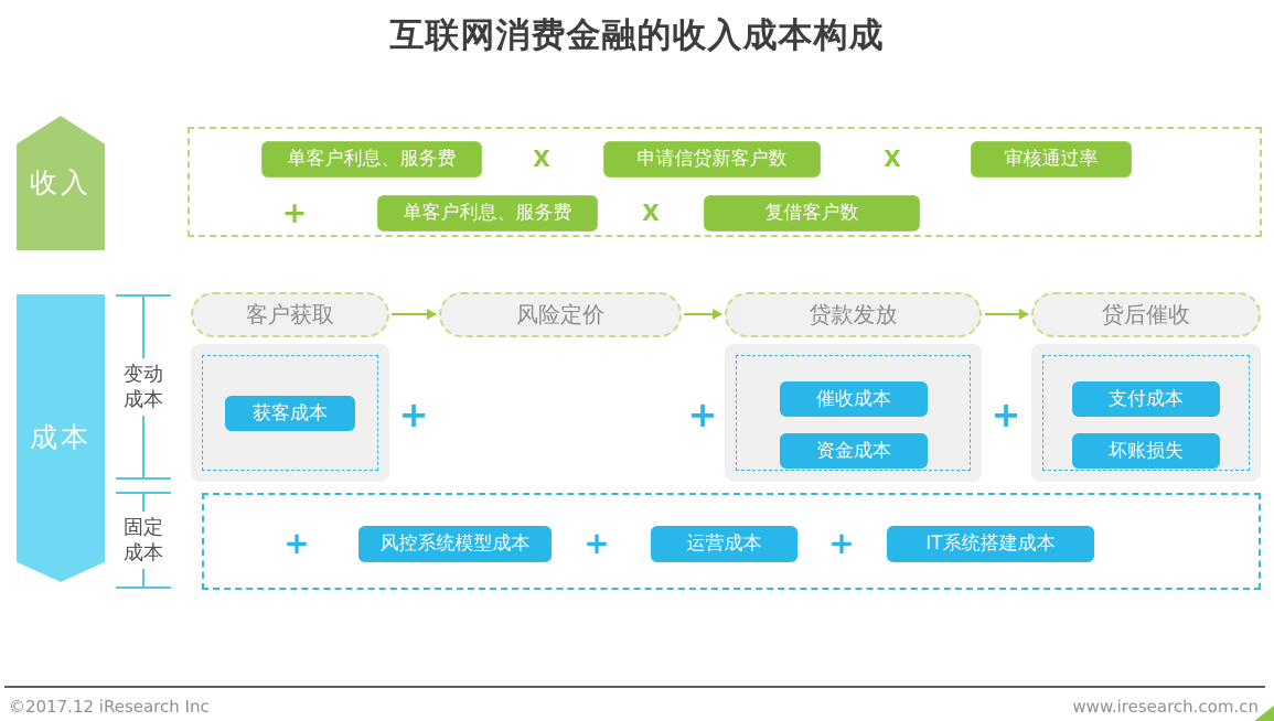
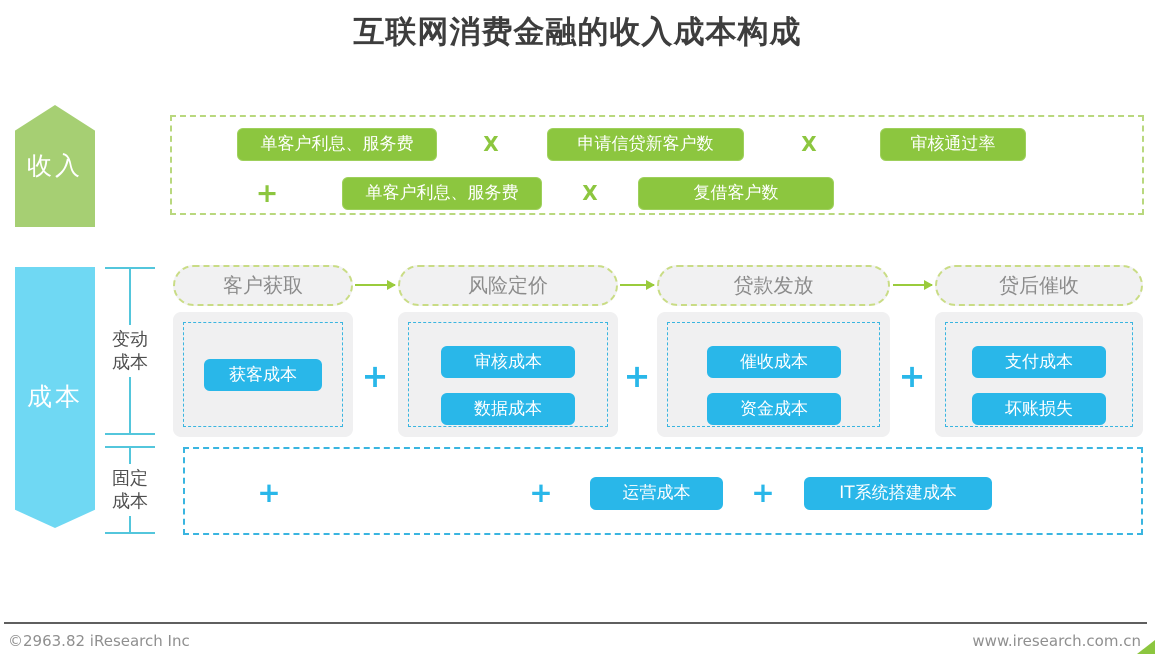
  互联网消费金融的收入成本构成
  收入
  单客户利息、服务费
  X
  申请信贷新客户数
  X
  审核通过率
  +
  单客户利息、服务费
  X
  复借客户数
  成本
  变动成本
  固定成本
  客户获取
  风险定价
  贷款发放
  贷后催收
  获客成本
+ 审核成本
+ 数据成本
  催收成本
  资金成本
  支付成本
  坏账损失
  +
  +
  +
  +
- 风控系统模型成本
  +
  运营成本
  +
  IT系统搭建成本
- ©2017.12 iResearch Inc
+ ©2963.82 iResearch Inc
  www.iresearch.com.cn
